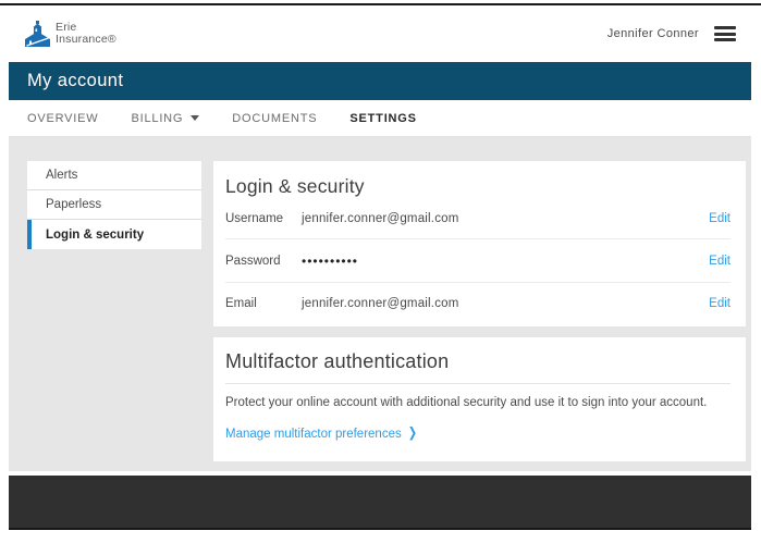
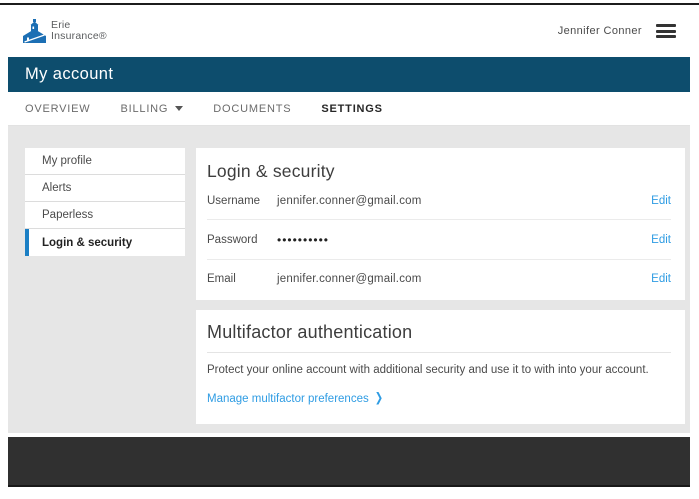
  Erie
  Insurance®
  Jennifer Conner
  My account
  OVERVIEW
  BILLING
  DOCUMENTS
  SETTINGS
+ My profile
  Alerts
  Paperless
  Login & security
  Login & security
  Username
  jennifer.conner@gmail.com
  Edit
  Password
  ••••••••••
  Edit
  Email
  jennifer.conner@gmail.com
  Edit
  Multifactor authentication
- Protect your online account with additional security and use it to sign into your account.
+ Protect your online account with additional security and use it to with into your account.
  Manage multifactor preferences
  ❯
